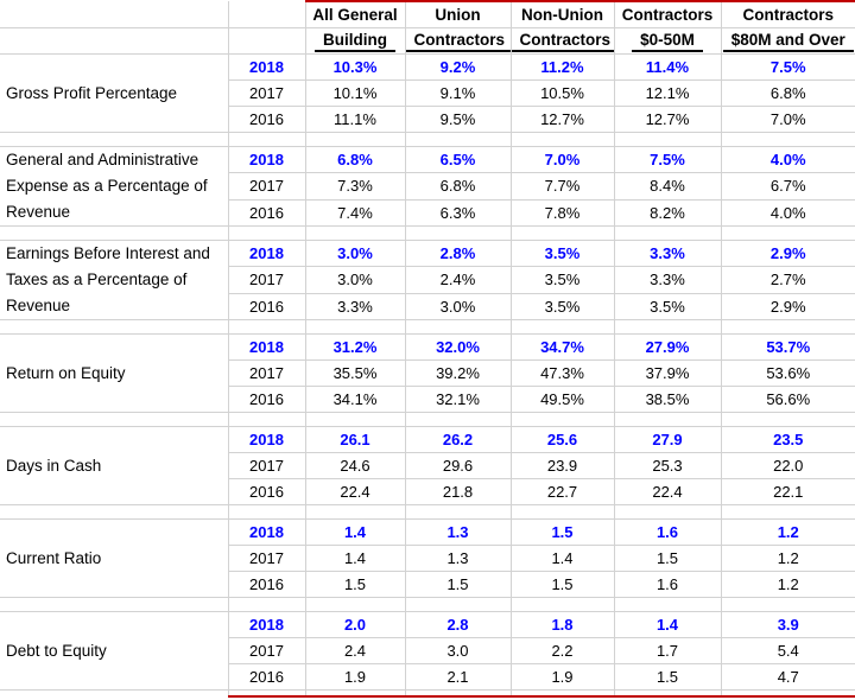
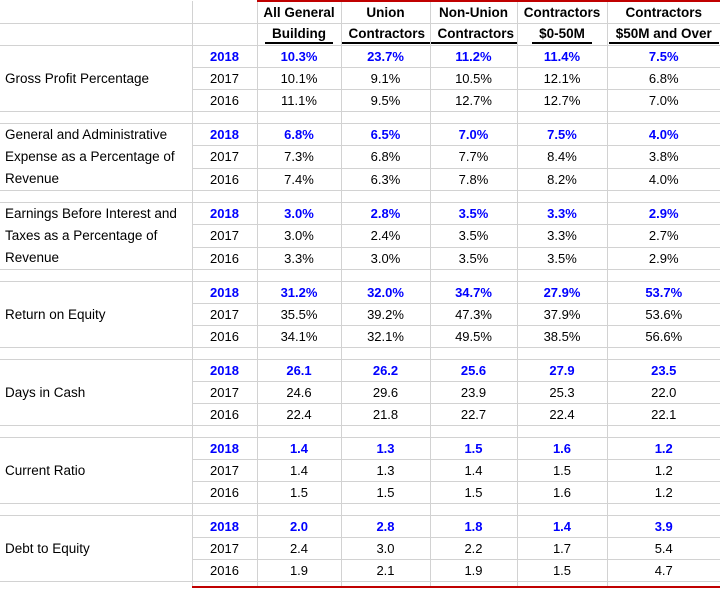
  		All General	Union	Non-Union	Contractors	Contractors
- 		Building	Contractors	Contractors	$0-50M	$80M and Over
+ 		Building	Contractors	Contractors	$0-50M	$50M and Over
- Gross Profit Percentage	2018	10.3%	9.2%	11.2%	11.4%	7.5%
+ Gross Profit Percentage	2018	10.3%	23.7%	11.2%	11.4%	7.5%
  2017	10.1%	9.1%	10.5%	12.1%	6.8%
  2016	11.1%	9.5%	12.7%	12.7%	7.0%
  General and Administrative Expense as a Percentage of Revenue	2018	6.8%	6.5%	7.0%	7.5%	4.0%
- 2017	7.3%	6.8%	7.7%	8.4%	6.7%
+ 2017	7.3%	6.8%	7.7%	8.4%	3.8%
  2016	7.4%	6.3%	7.8%	8.2%	4.0%
  Earnings Before Interest and Taxes as a Percentage of Revenue	2018	3.0%	2.8%	3.5%	3.3%	2.9%
  2017	3.0%	2.4%	3.5%	3.3%	2.7%
  2016	3.3%	3.0%	3.5%	3.5%	2.9%
  Return on Equity	2018	31.2%	32.0%	34.7%	27.9%	53.7%
  2017	35.5%	39.2%	47.3%	37.9%	53.6%
  2016	34.1%	32.1%	49.5%	38.5%	56.6%
  Days in Cash	2018	26.1	26.2	25.6	27.9	23.5
  2017	24.6	29.6	23.9	25.3	22.0
  2016	22.4	21.8	22.7	22.4	22.1
  Current Ratio	2018	1.4	1.3	1.5	1.6	1.2
  2017	1.4	1.3	1.4	1.5	1.2
  2016	1.5	1.5	1.5	1.6	1.2
  Debt to Equity	2018	2.0	2.8	1.8	1.4	3.9
  2017	2.4	3.0	2.2	1.7	5.4
  2016	1.9	2.1	1.9	1.5	4.7
